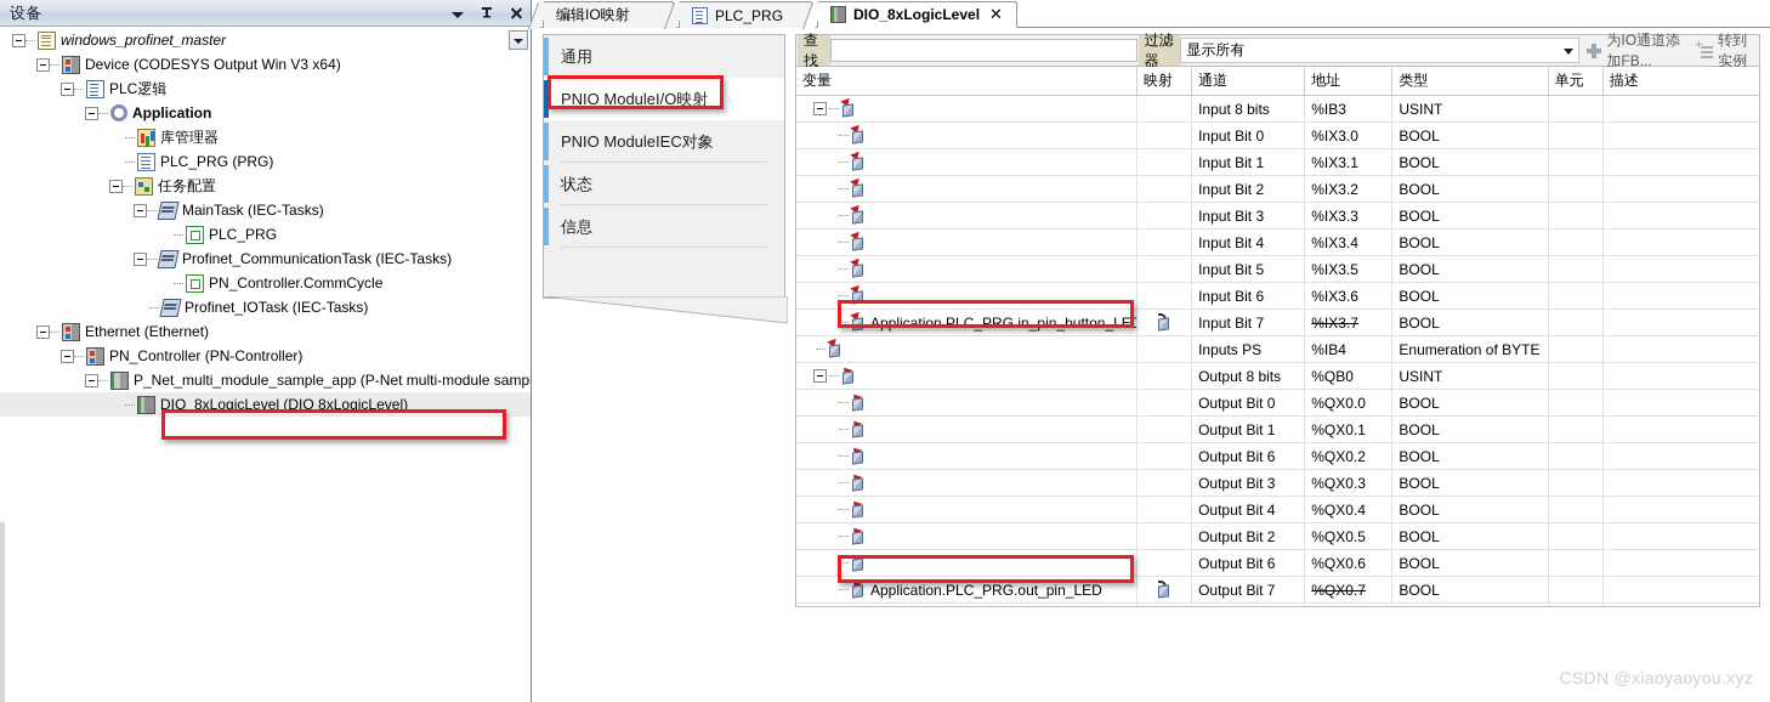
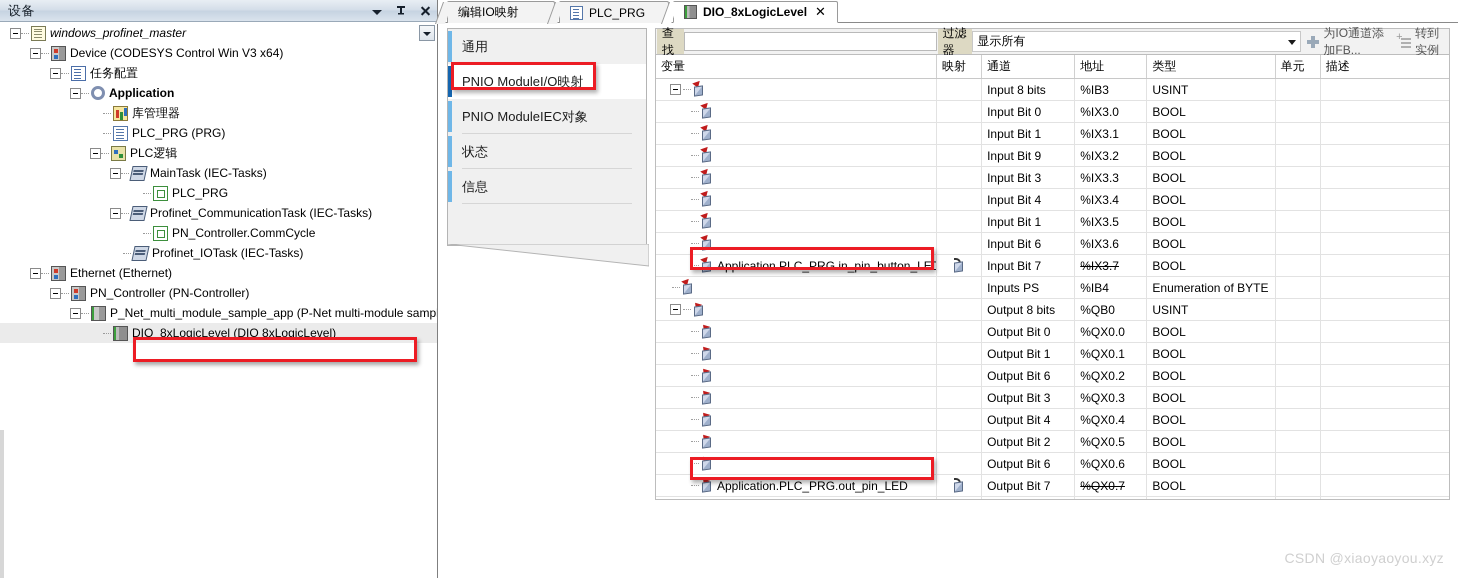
  设备
  windows_profinet_master
- Device (CODESYS Output Win V3 x64)
+ Device (CODESYS Control Win V3 x64)
- PLC逻辑
+ 任务配置
  Application
  库管理器
  PLC_PRG (PRG)
- 任务配置
+ PLC逻辑
  MainTask (IEC-Tasks)
  PLC_PRG
  Profinet_CommunicationTask (IEC-Tasks)
  PN_Controller.CommCycle
  Profinet_IOTask (IEC-Tasks)
  Ethernet (Ethernet)
  PN_Controller (PN-Controller)
  P_Net_multi_module_sample_app (P-Net multi-module samp
  DIO_8xLogicLevel (DIO 8xLogicLevel)
  编辑IO映射
  PLC_PRG
  DIO_8xLogicLevel
  ✕
  通用
  PNIO ModuleI/O映射
  PNIO ModuleIEC对象
  状态
  信息
  查找
  过滤器
  显示所有
  为IO通道添加FB...
  转到实例
  变量	映射	通道	地址	类型	单元	描述
  		Input 8 bits	%IB3	USINT
  		Input Bit 0	%IX3.0	BOOL
  		Input Bit 1	%IX3.1	BOOL
- 		Input Bit 2	%IX3.2	BOOL
+ 		Input Bit 9	%IX3.2	BOOL
  		Input Bit 3	%IX3.3	BOOL
  		Input Bit 4	%IX3.4	BOOL
- 		Input Bit 5	%IX3.5	BOOL
+ 		Input Bit 1	%IX3.5	BOOL
  		Input Bit 6	%IX3.6	BOOL
  Application.PLC_PRG.in_pin_button_LE		Input Bit 7	%IX3.7	BOOL
  		Inputs PS	%IB4	Enumeration of BYTE
  		Output 8 bits	%QB0	USINT
  		Output Bit 0	%QX0.0	BOOL
  		Output Bit 1	%QX0.1	BOOL
  		Output Bit 6	%QX0.2	BOOL
  		Output Bit 3	%QX0.3	BOOL
  		Output Bit 4	%QX0.4	BOOL
  		Output Bit 2	%QX0.5	BOOL
  		Output Bit 6	%QX0.6	BOOL
  Application.PLC_PRG.out_pin_LED		Output Bit 7	%QX0.7	BOOL
  CSDN @xiaoyaoyou.xyz
